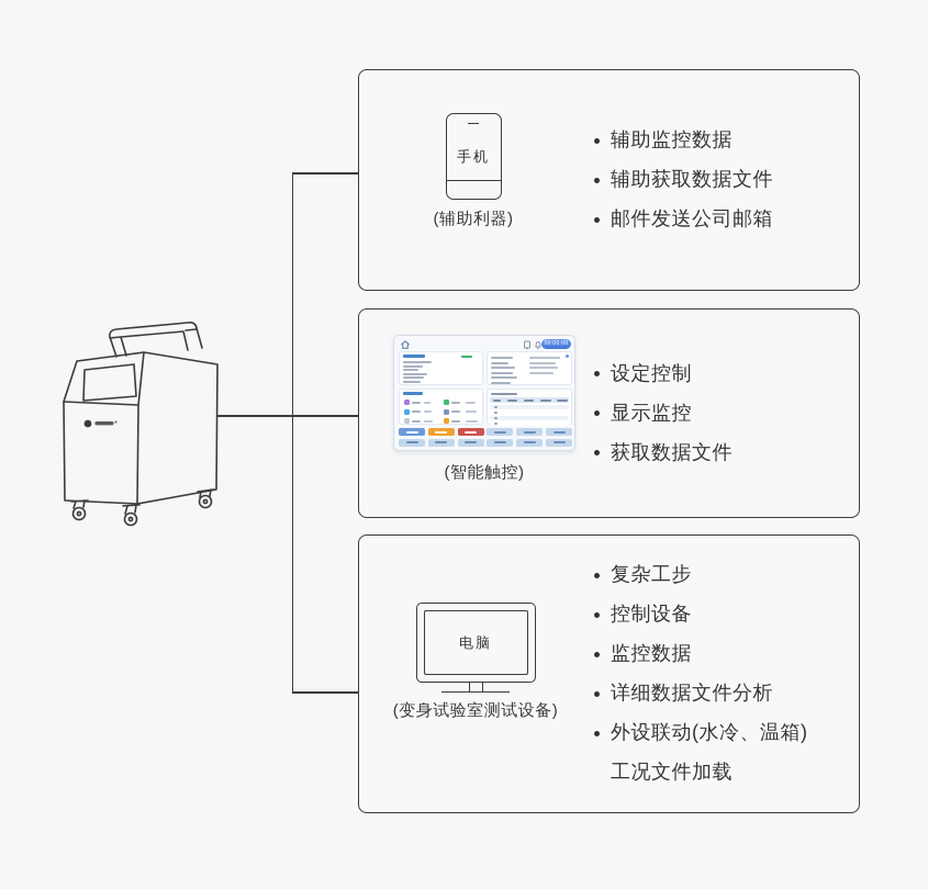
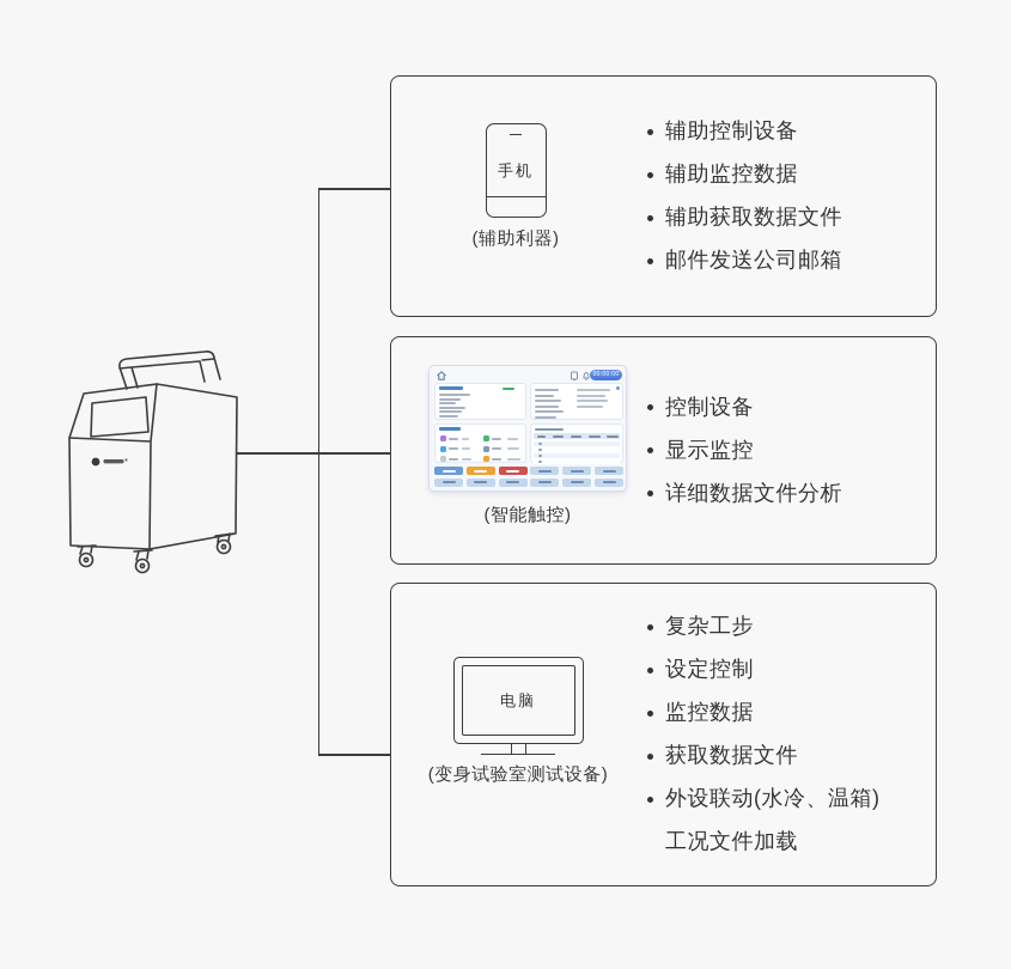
  手机
  (辅助利器)
+ 辅助控制设备
  辅助监控数据
  辅助获取数据文件
  邮件发送公司邮箱
  (智能触控)
- 设定控制
+ 控制设备
  显示监控
- 获取数据文件
+ 详细数据文件分析
  电脑
  (变身试验室测试设备)
  复杂工步
- 控制设备
+ 设定控制
  监控数据
- 详细数据文件分析
+ 获取数据文件
  外设联动(水冷、温箱)
  工况文件加载
